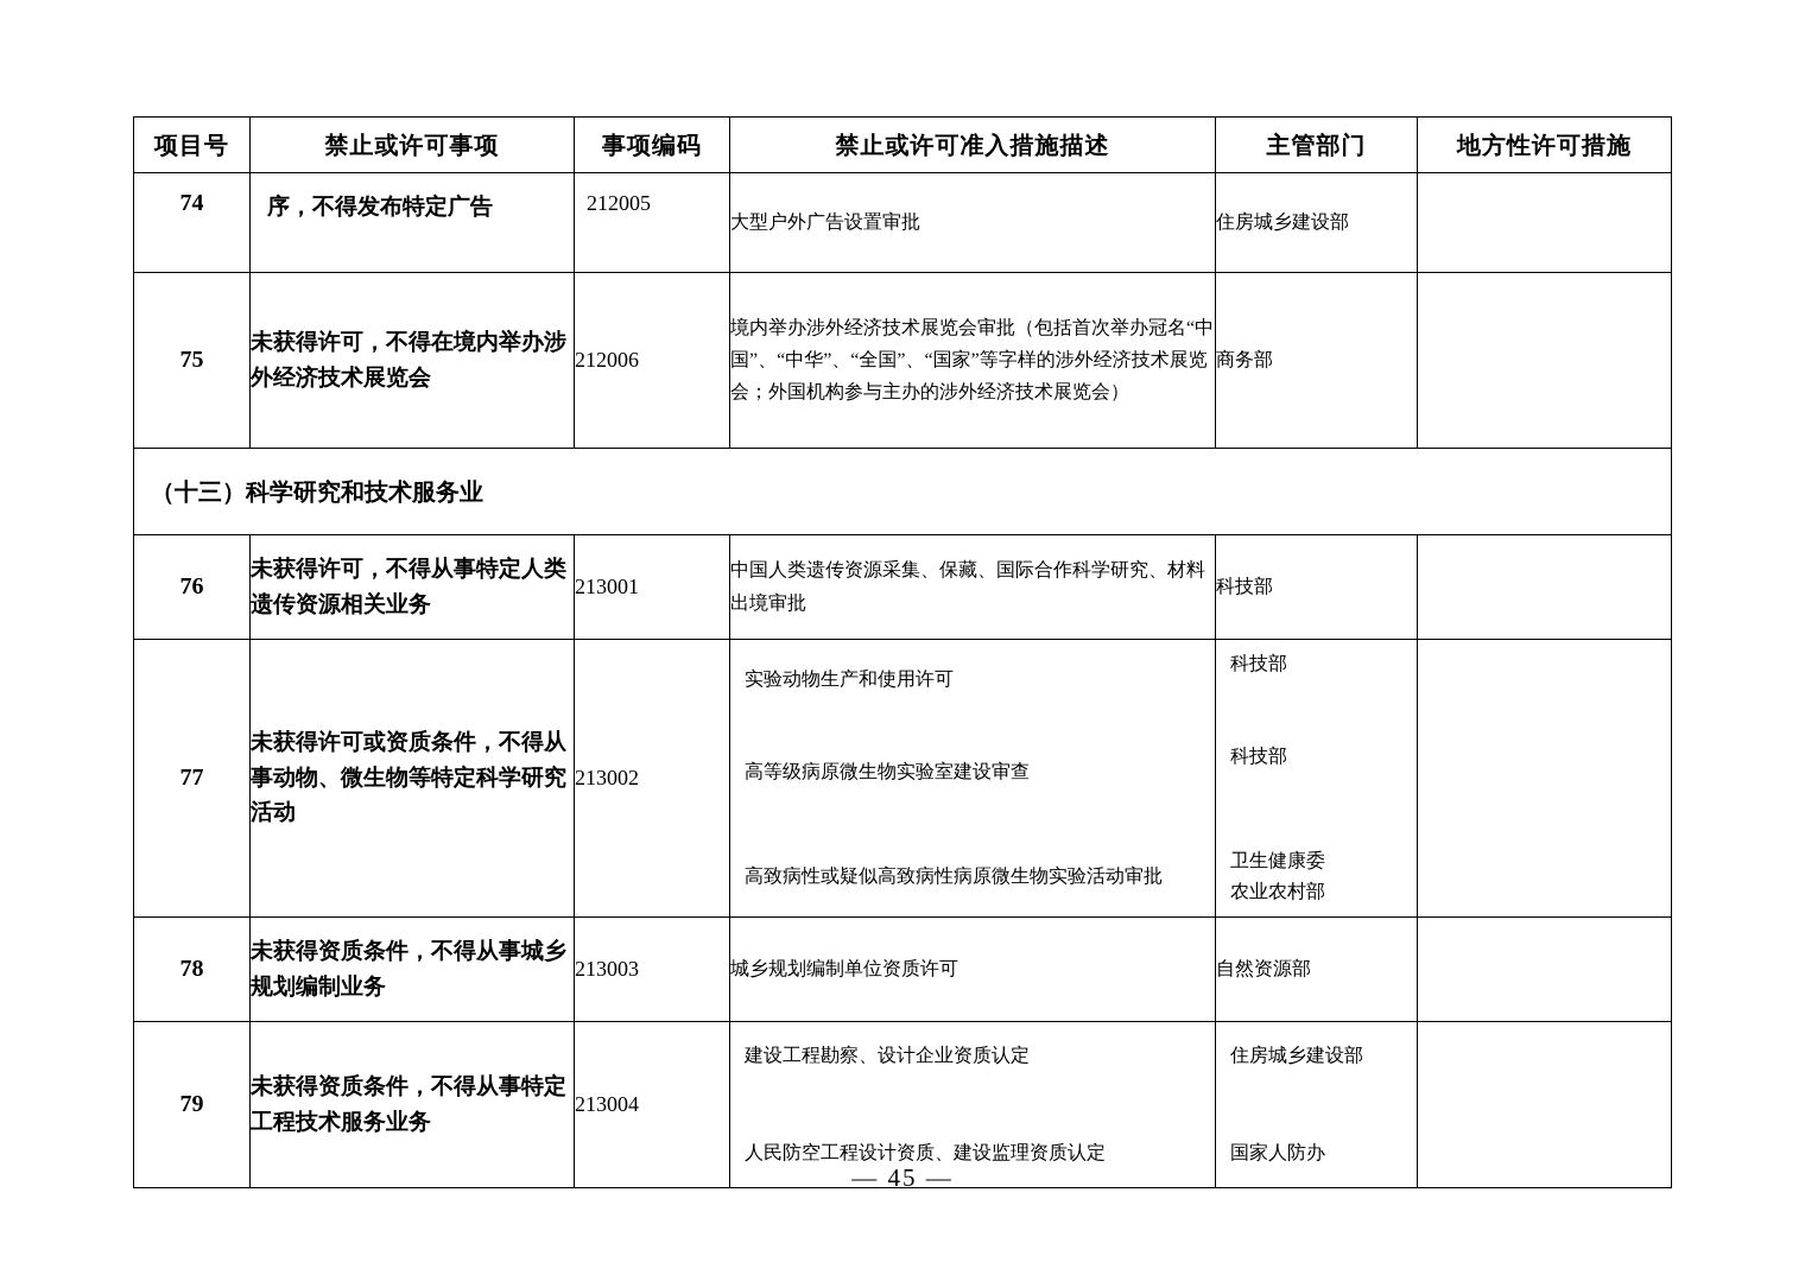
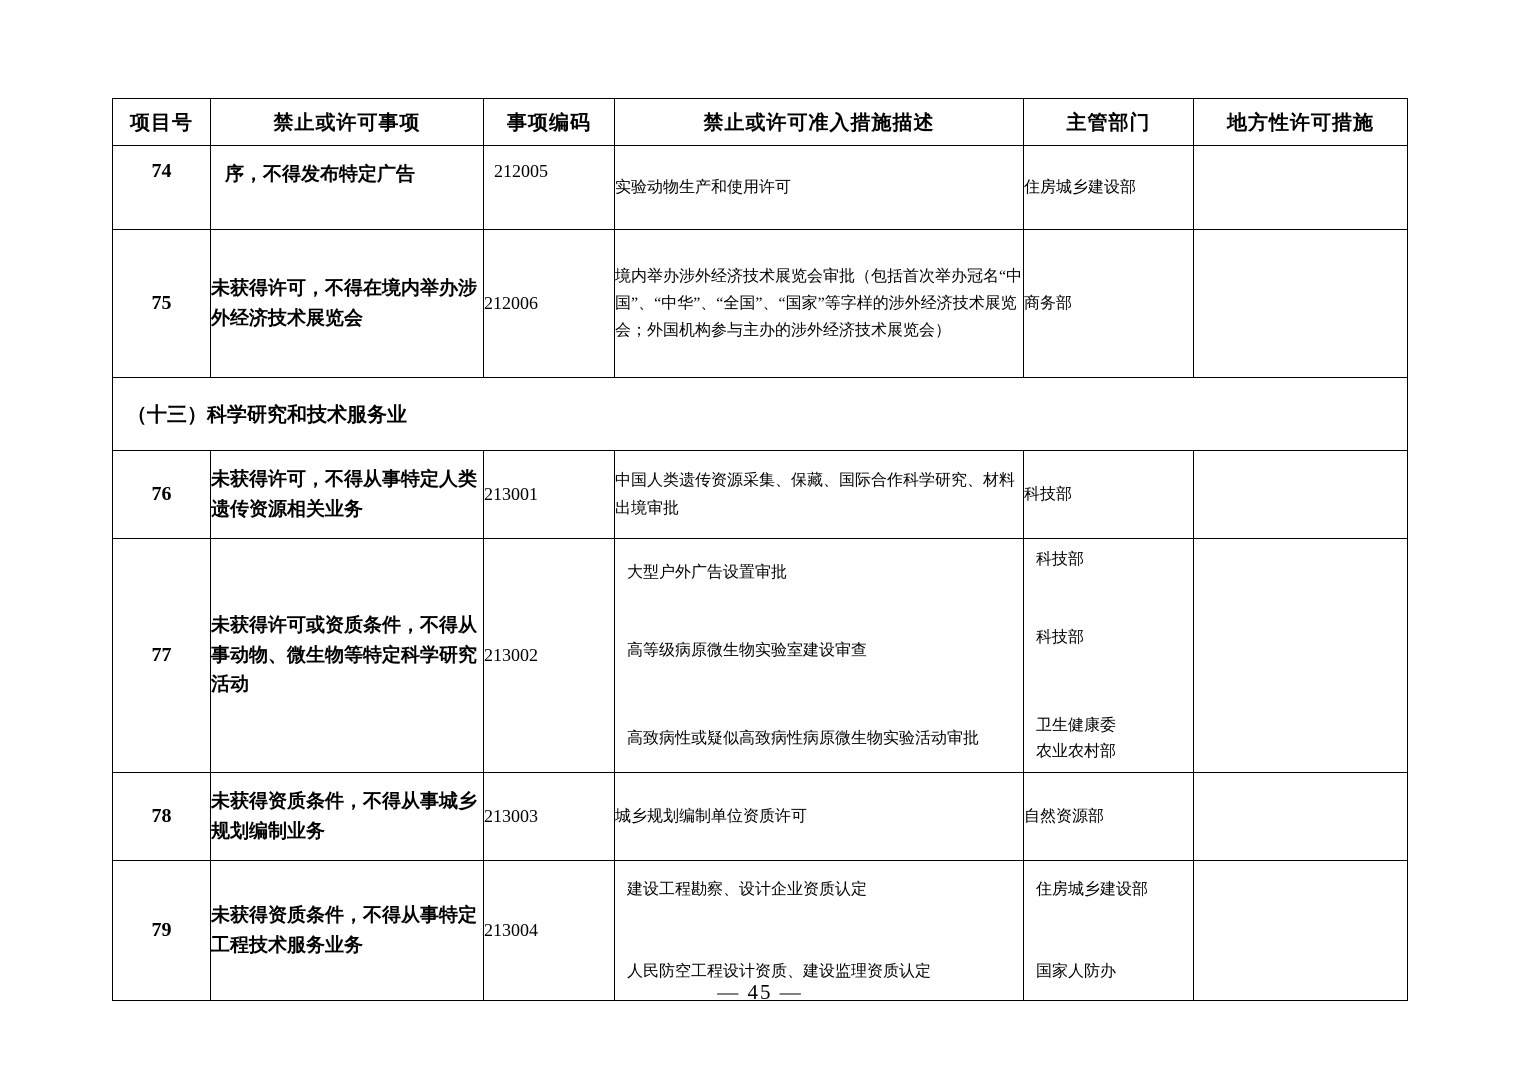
  项目号	禁止或许可事项	事项编码	禁止或许可准入措施描述	主管部门	地方性许可措施
- 74	序，不得发布特定广告	212005	大型户外广告设置审批	住房城乡建设部
+ 74	序，不得发布特定广告	212005	实验动物生产和使用许可	住房城乡建设部
  75	未获得许可，不得在境内举办涉外经济技术展览会	212006	境内举办涉外经济技术展览会审批（包括首次举办冠名“中国”、“中华”、“全国”、“国家”等字样的涉外经济技术展览会；外国机构参与主办的涉外经济技术展览会）	商务部
  （十三）科学研究和技术服务业
  76	未获得许可，不得从事特定人类遗传资源相关业务	213001	中国人类遗传资源采集、保藏、国际合作科学研究、材料出境审批	科技部
- 77	未获得许可或资质条件，不得从事动物、微生物等特定科学研究活动	213002	实验动物生产和使用许可 高等级病原微生物实验室建设审查 高致病性或疑似高致病性病原微生物实验活动审批	科技部 科技部 卫生健康委 农业农村部
+ 77	未获得许可或资质条件，不得从事动物、微生物等特定科学研究活动	213002	大型户外广告设置审批 高等级病原微生物实验室建设审查 高致病性或疑似高致病性病原微生物实验活动审批	科技部 科技部 卫生健康委 农业农村部
  78	未获得资质条件，不得从事城乡规划编制业务	213003	城乡规划编制单位资质许可	自然资源部
  79	未获得资质条件，不得从事特定工程技术服务业务	213004	建设工程勘察、设计企业资质认定 人民防空工程设计资质、建设监理资质认定	住房城乡建设部 国家人防办
  — 45 —
